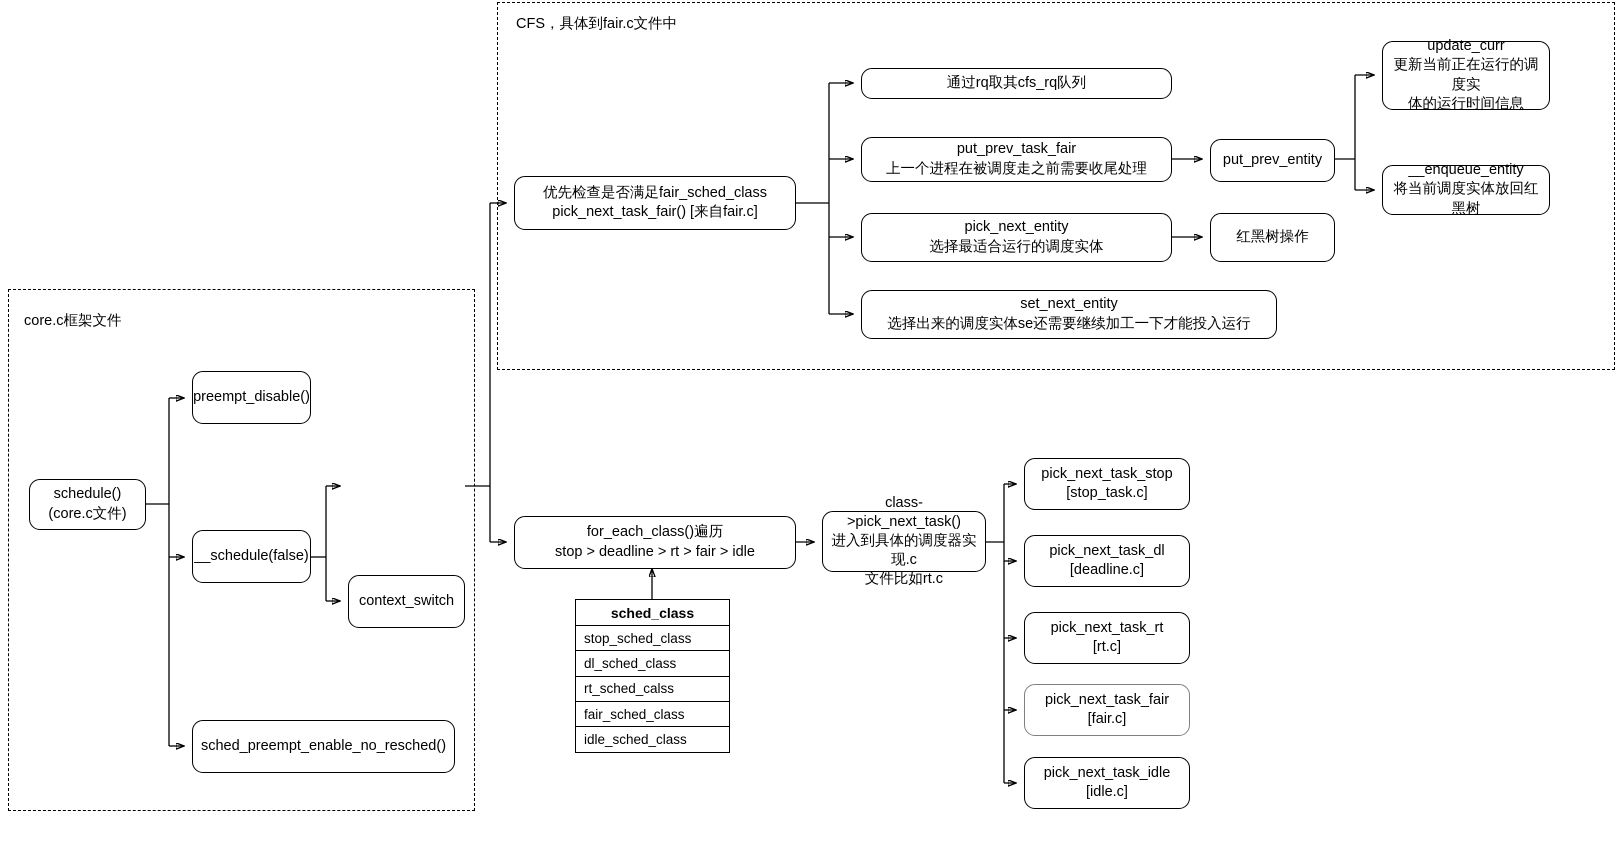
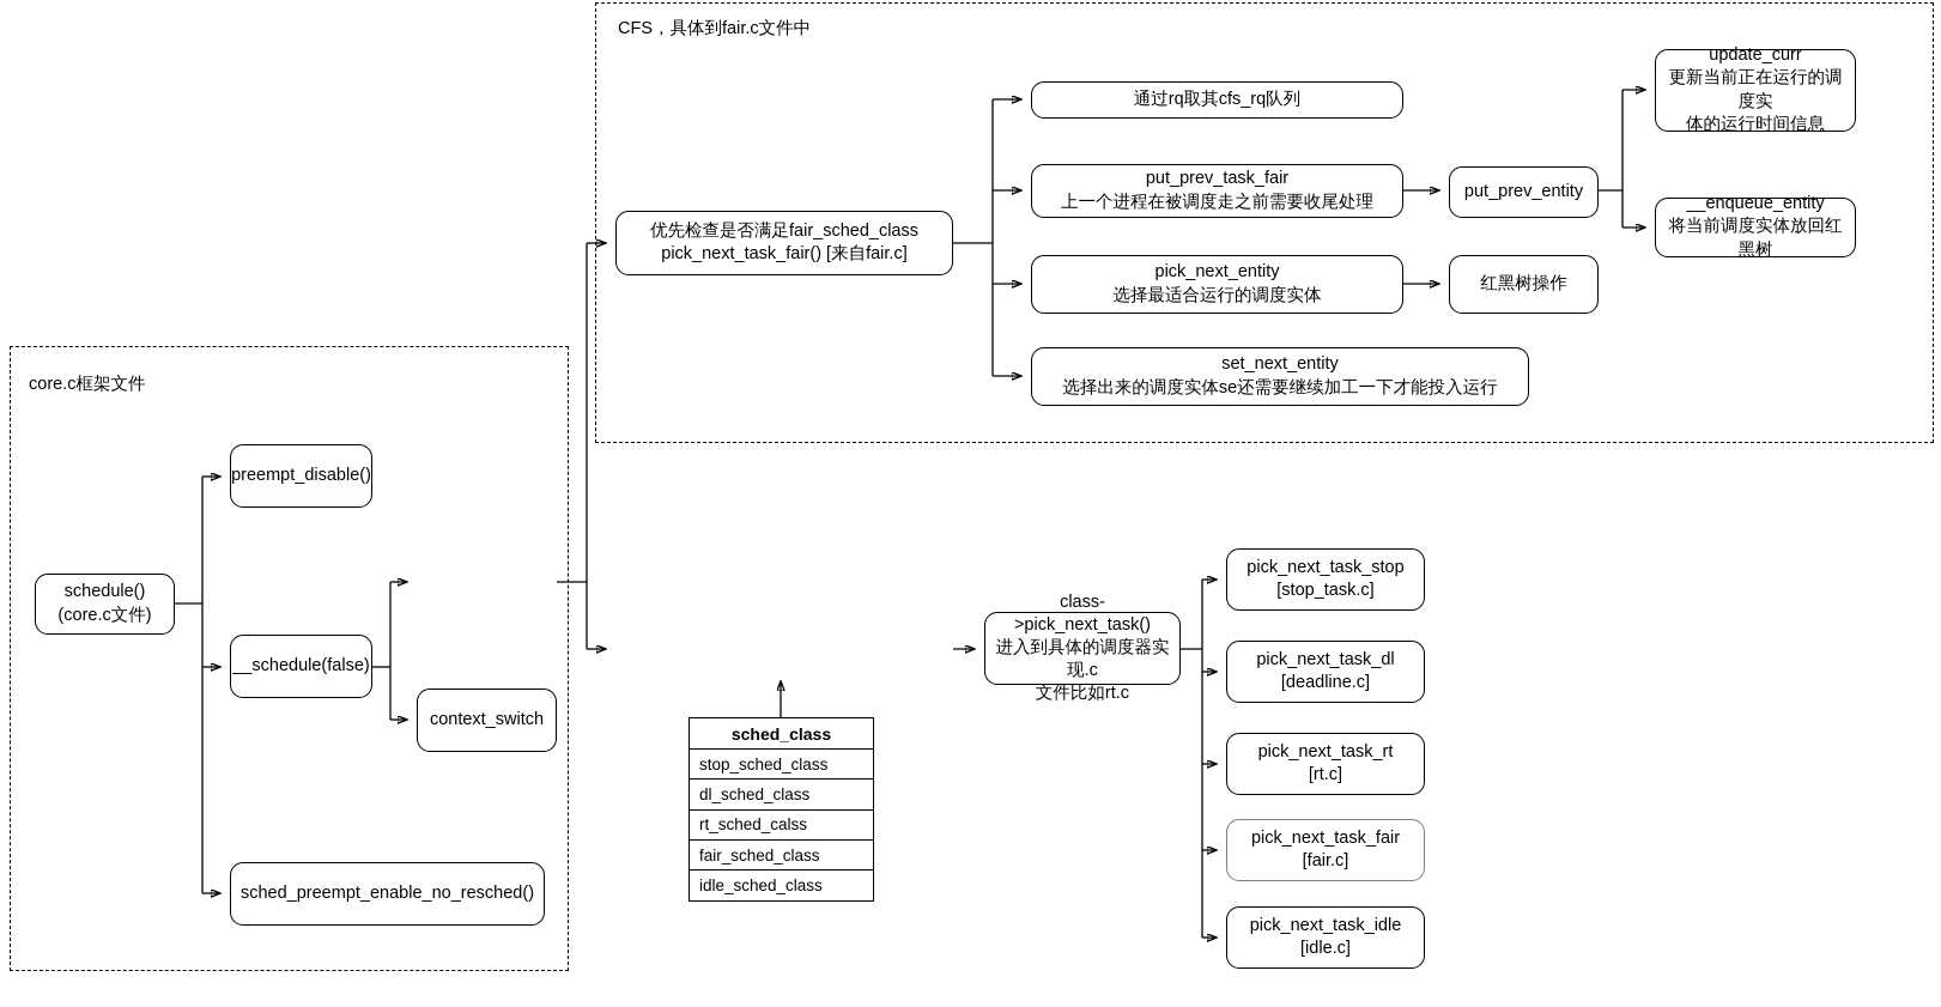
  CFS，具体到fair.c文件中
  core.c框架文件
  schedule()
  (core.c文件)
  preempt_disable()
  __schedule(false)
  sched_preempt_enable_no_resched()
  context_switch
  优先检查是否满足fair_sched_class
  pick_next_task_fair() [来自fair.c]
  通过rq取其cfs_rq队列
  put_prev_task_fair
  上一个进程在被调度走之前需要收尾处理
  pick_next_entity
  选择最适合运行的调度实体
  set_next_entity
  选择出来的调度实体se还需要继续加工一下才能投入运行
  put_prev_entity
  红黑树操作
  update_curr
  更新当前正在运行的调度实
  体的运行时间信息
  __enqueue_entity
  将当前调度实体放回红黑树
- for_each_class()遍历
- stop > deadline > rt > fair > idle
  class->pick_next_task()
  进入到具体的调度器实现.c
  文件比如rt.c
  pick_next_task_stop
  [stop_task.c]
  pick_next_task_dl
  [deadline.c]
  pick_next_task_rt
  [rt.c]
  pick_next_task_fair
  [fair.c]
  pick_next_task_idle
  [idle.c]
  sched_class
  stop_sched_class
  dl_sched_class
  rt_sched_calss
  fair_sched_class
  idle_sched_class
